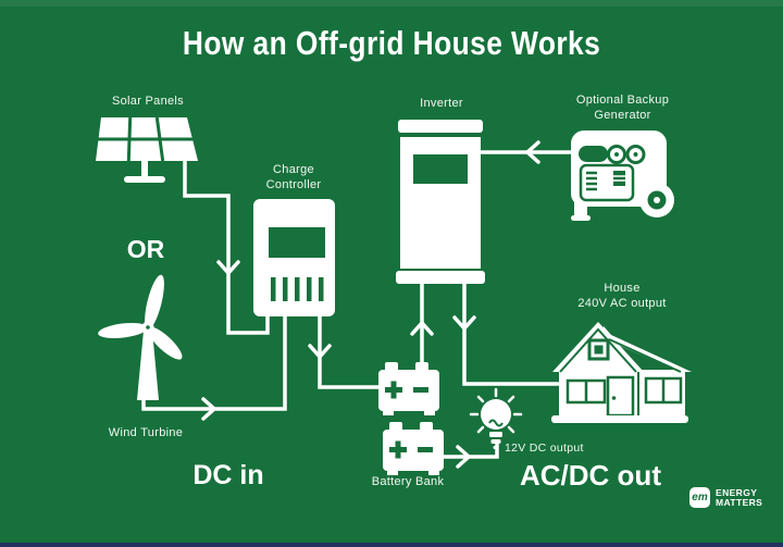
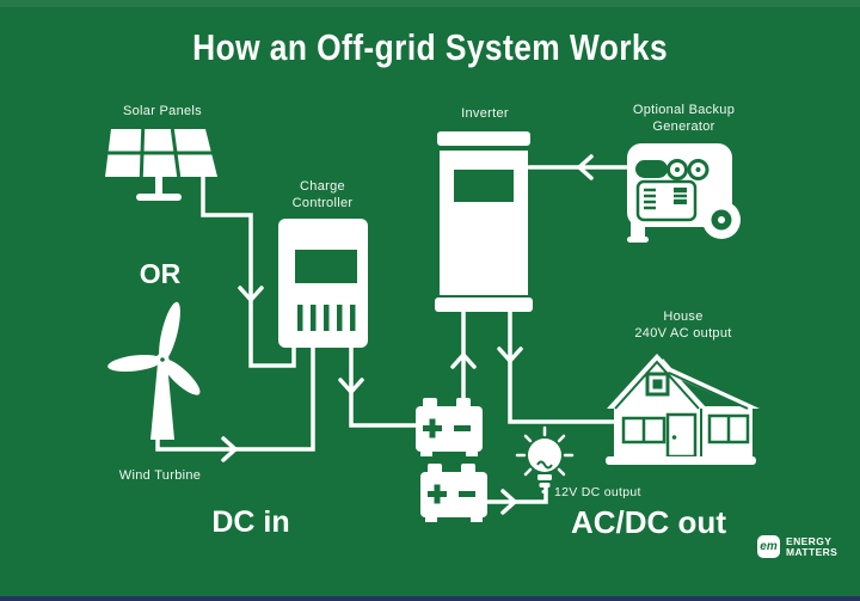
- How an Off-grid House Works
+ How an Off-grid System Works
  Solar Panels
  OR
  Wind Turbine
  Charge
  Controller
  Inverter
  Optional Backup
  Generator
  House
  240V AC output
- Battery Bank
  12V DC output
  DC in
  AC/DC out
  em
  ENERGY
  MATTERS
